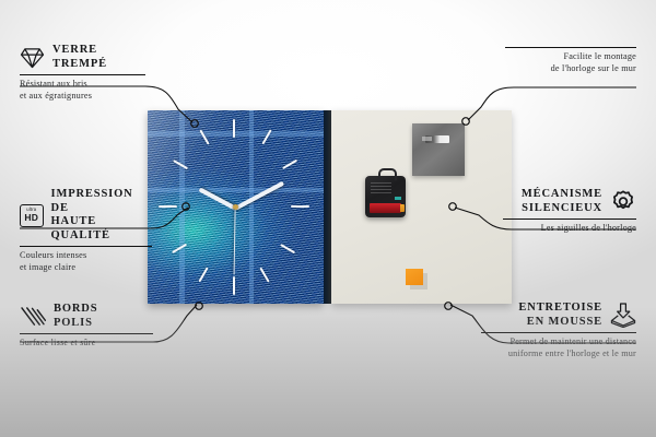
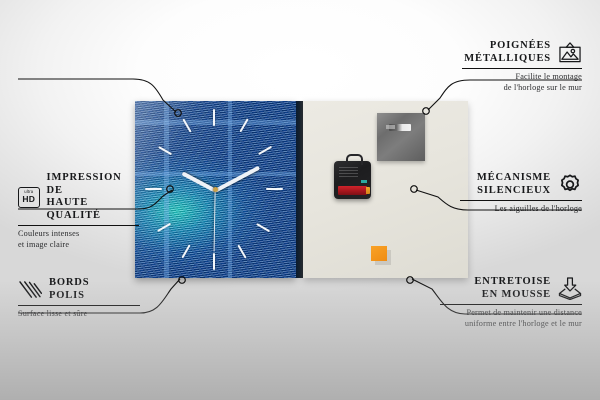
- VERRE
- TREMPÉ
- Résistant aux bris
- et aux égratignures
  HD
  IMPRESSION DE
  HAUTE QUALITÉ
  Couleurs intenses
  et image claire
+ POIGNÉES
+ MÉTALLIQUES
  Facilite le montage
  de l'horloge sur le mur
  MÉCANISME
  SILENCIEUX
  Les aiguilles de l'horloge
